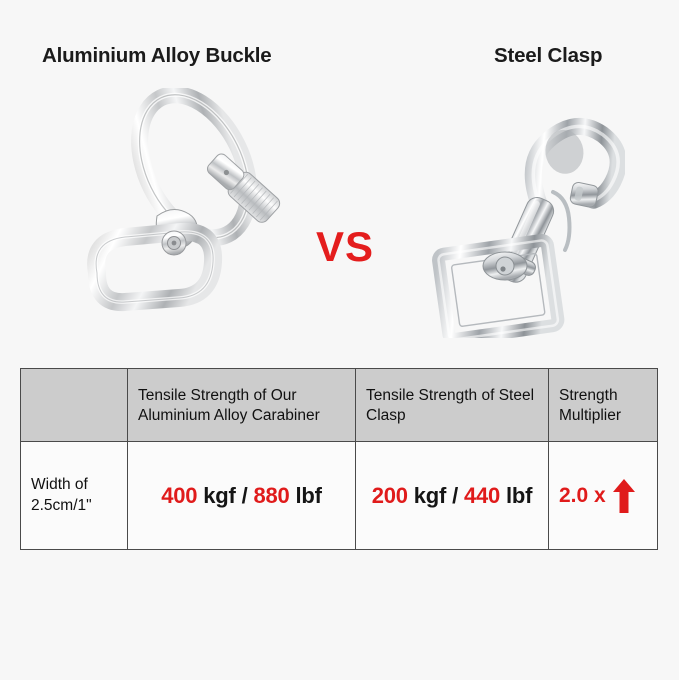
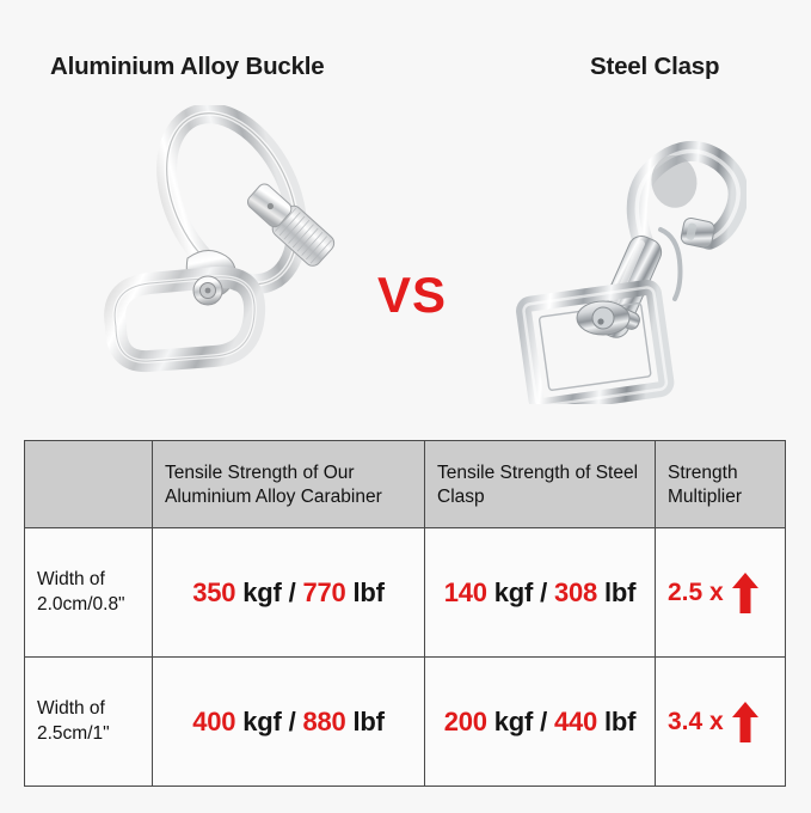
  Aluminium Alloy Buckle
  Steel Clasp
  VS
  	Tensile Strength of Our Aluminium Alloy Carabiner	Tensile Strength of Steel Clasp	Strength Multiplier
+ Width of 2.0cm/0.8"	350 kgf / 770 lbf	140 kgf / 308 lbf	2.5 x
- Width of 2.5cm/1"	400 kgf / 880 lbf	200 kgf / 440 lbf	2.0 x
+ Width of 2.5cm/1"	400 kgf / 880 lbf	200 kgf / 440 lbf	3.4 x
